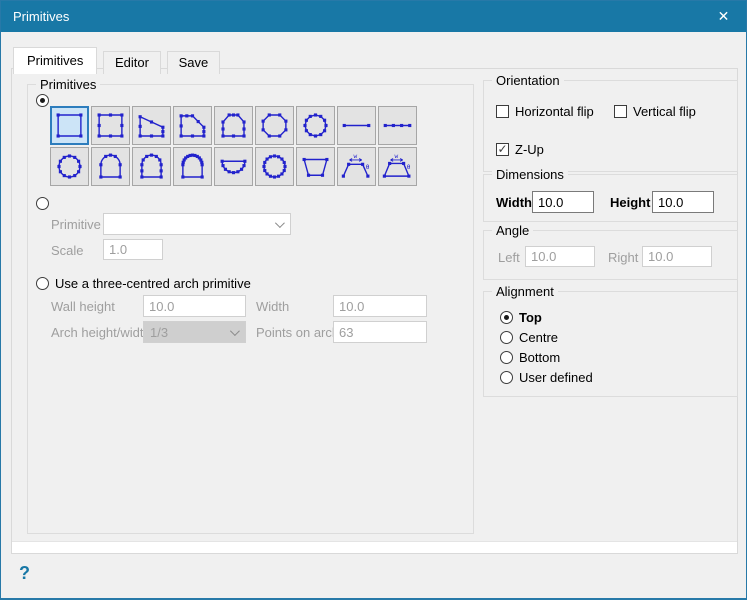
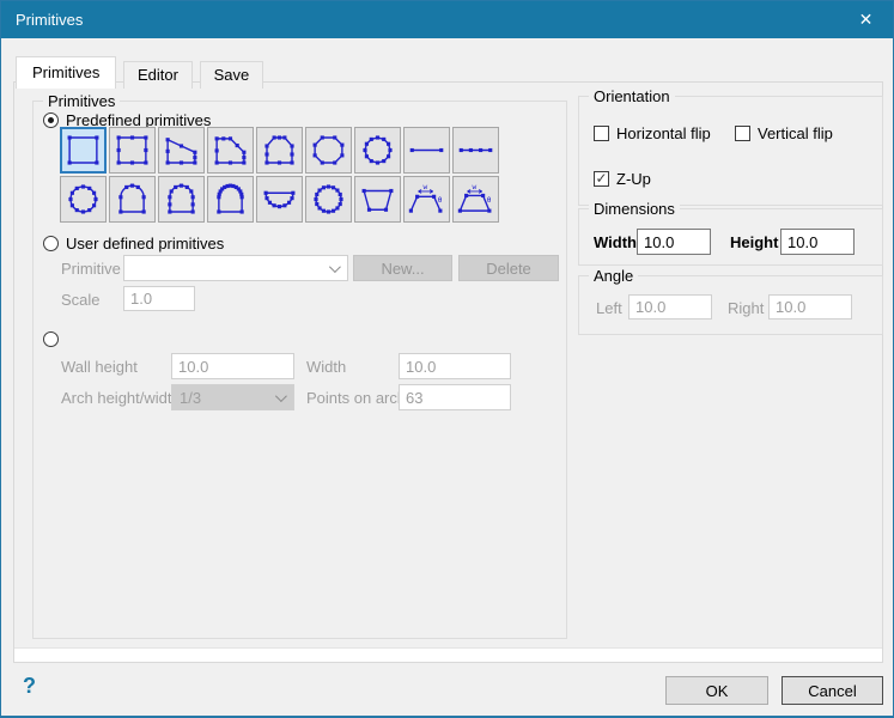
  Primitives
  ✕
  Primitives Editor Save
  Primitives
+ Predefined primitives
+ User defined primitives
  Primitive
+ New...
+ Delete
  Scale
  1.0
- Use a three-centred arch primitive
  Wall height
  10.0
  Width
  10.0
  Arch height/widt
  1/3
  Points on arc
  63
  Orientation
  Horizontal flip
  Vertical flip
  ✓
  Z-Up
  Dimensions
  Width
  10.0
  Height
  10.0
  Angle
  Left
  10.0
  Right
  10.0
- Alignment
- Top
- Centre
- Bottom
- User defined
  ?
+ OK
+ Cancel
